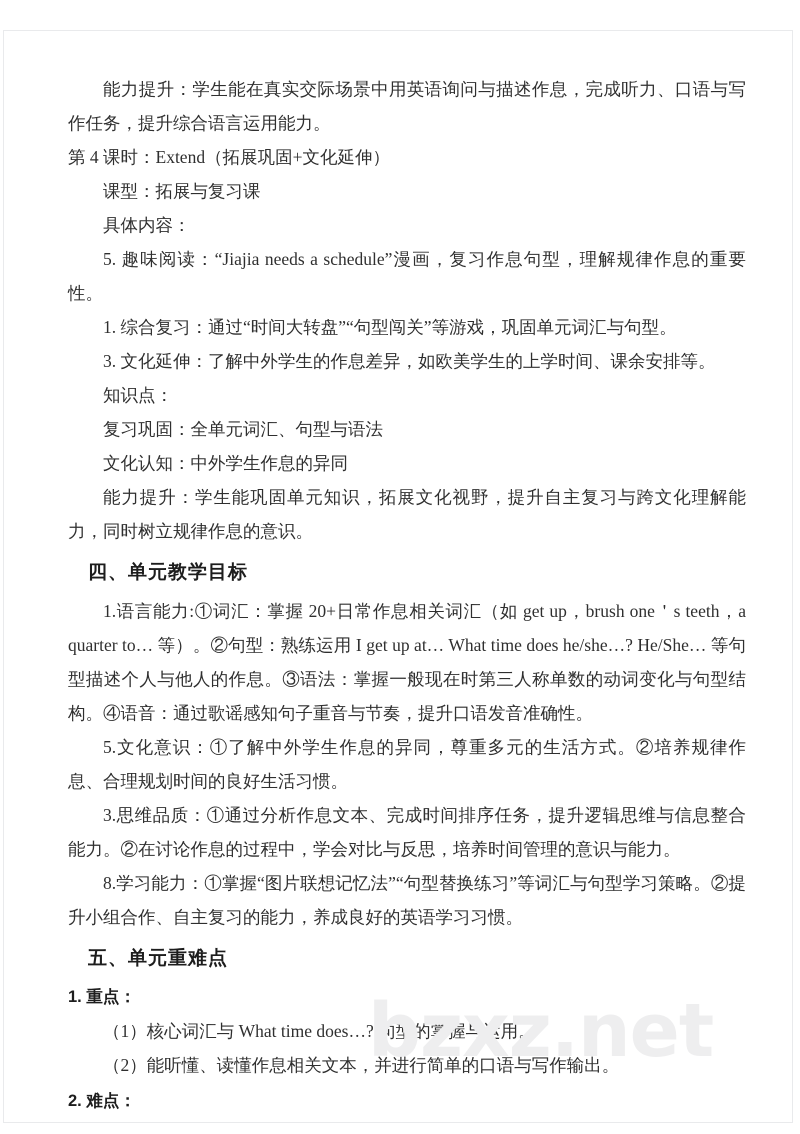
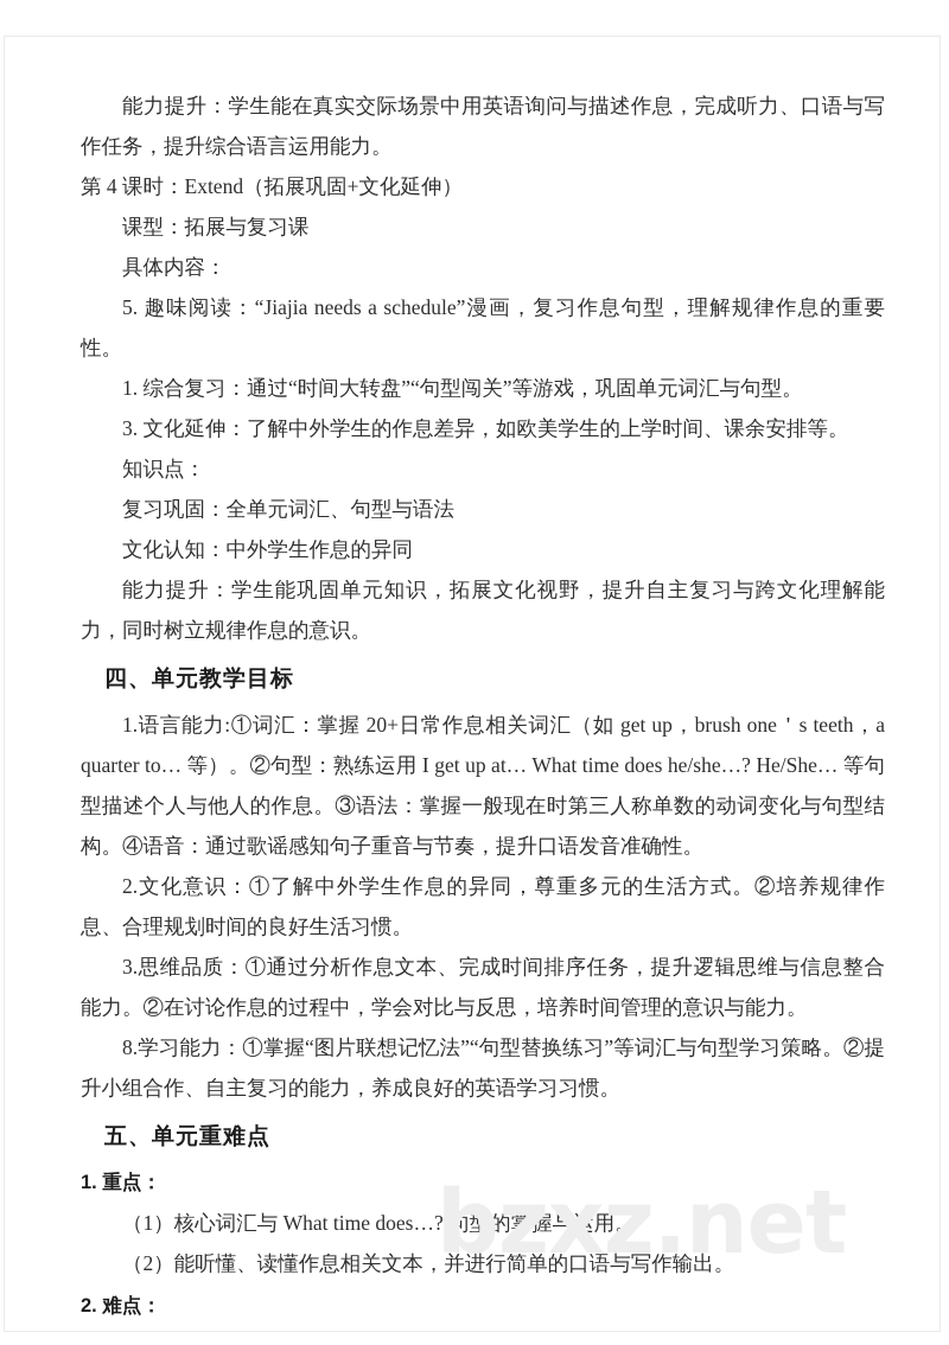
  能力提升：学生能在真实交际场景中用英语询问与描述作息，完成听力、口语与写作任务，提升综合语言运用能力。
  第 4 课时：Extend（拓展巩固+文化延伸）
  课型：拓展与复习课
  具体内容：
  5. 趣味阅读：“Jiajia needs a schedule”漫画，复习作息句型，理解规律作息的重要性。
  1. 综合复习：通过“时间大转盘”“句型闯关”等游戏，巩固单元词汇与句型。
  3. 文化延伸：了解中外学生的作息差异，如欧美学生的上学时间、课余安排等。
  知识点：
  复习巩固：全单元词汇、句型与语法
  文化认知：中外学生作息的异同
  能力提升：学生能巩固单元知识，拓展文化视野，提升自主复习与跨文化理解能力，同时树立规律作息的意识。
  四、单元教学目标
  1.语言能力:①词汇：掌握 20+日常作息相关词汇（如 get up，brush one＇s teeth，a quarter to… 等）。②句型：熟练运用 I get up at… What time does he/she…? He/She… 等句型描述个人与他人的作息。③语法：掌握一般现在时第三人称单数的动词变化与句型结构。④语音：通过歌谣感知句子重音与节奏，提升口语发音准确性。
- 5.文化意识：①了解中外学生作息的异同，尊重多元的生活方式。②培养规律作息、合理规划时间的良好生活习惯。
+ 2.文化意识：①了解中外学生作息的异同，尊重多元的生活方式。②培养规律作息、合理规划时间的良好生活习惯。
  3.思维品质：①通过分析作息文本、完成时间排序任务，提升逻辑思维与信息整合能力。②在讨论作息的过程中，学会对比与反思，培养时间管理的意识与能力。
  8.学习能力：①掌握“图片联想记忆法”“句型替换练习”等词汇与句型学习策略。②提升小组合作、自主复习的能力，养成良好的英语学习习惯。
  五、单元重难点
  1. 重点：
  （1）核心词汇与 What time does…? 句型的掌握与运用。
  （2）能听懂、读懂作息相关文本，并进行简单的口语与写作输出。
  2. 难点：
  bzxz.net
